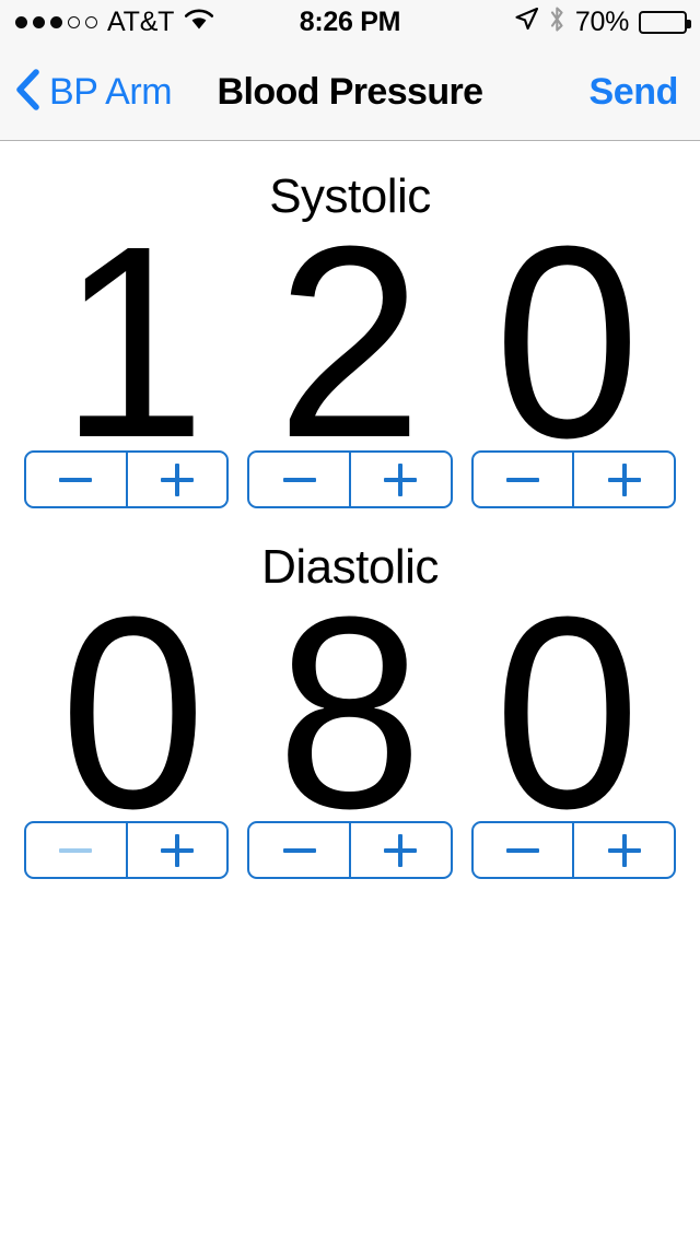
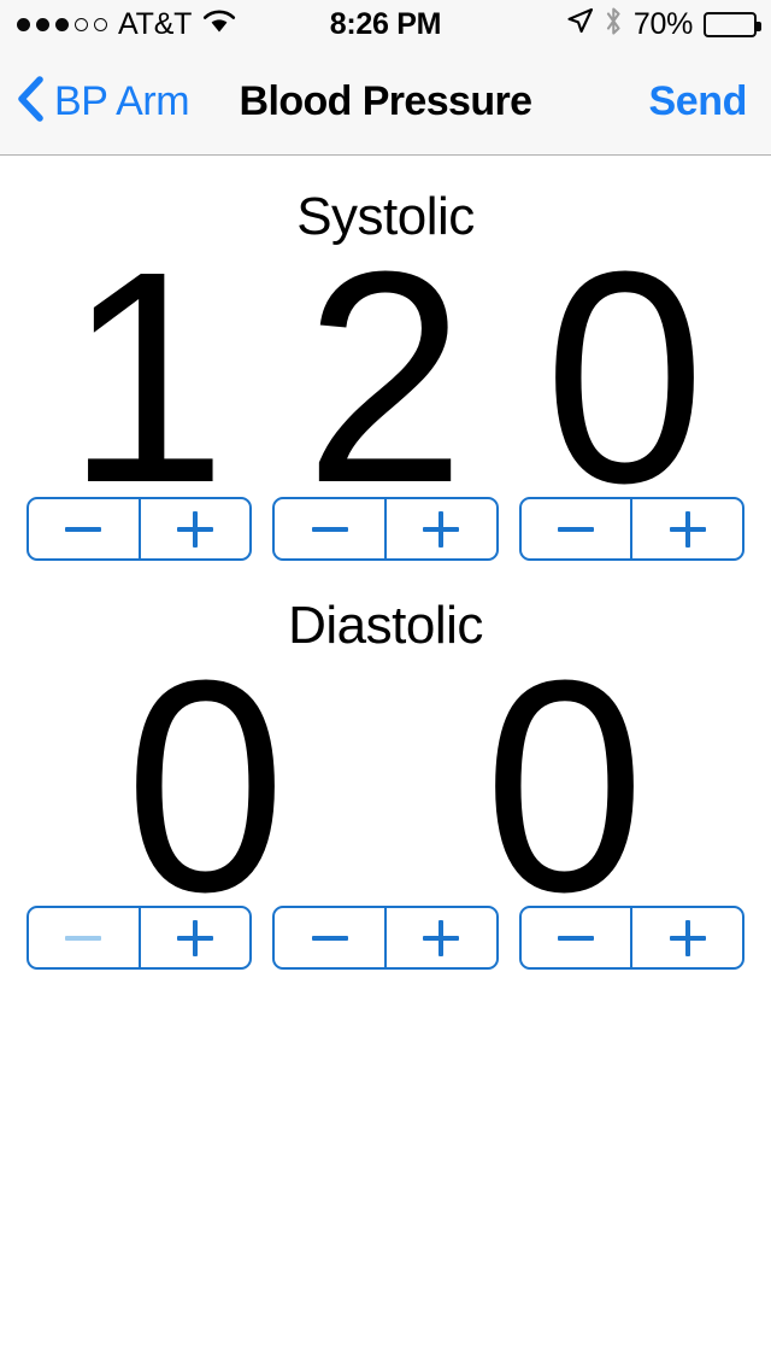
  AT&T
  8:26 PM
  70%
  BP Arm
  Blood Pressure
  Send
  Systolic
  1
  2
  0
  Diastolic
  0
- 8
  0
